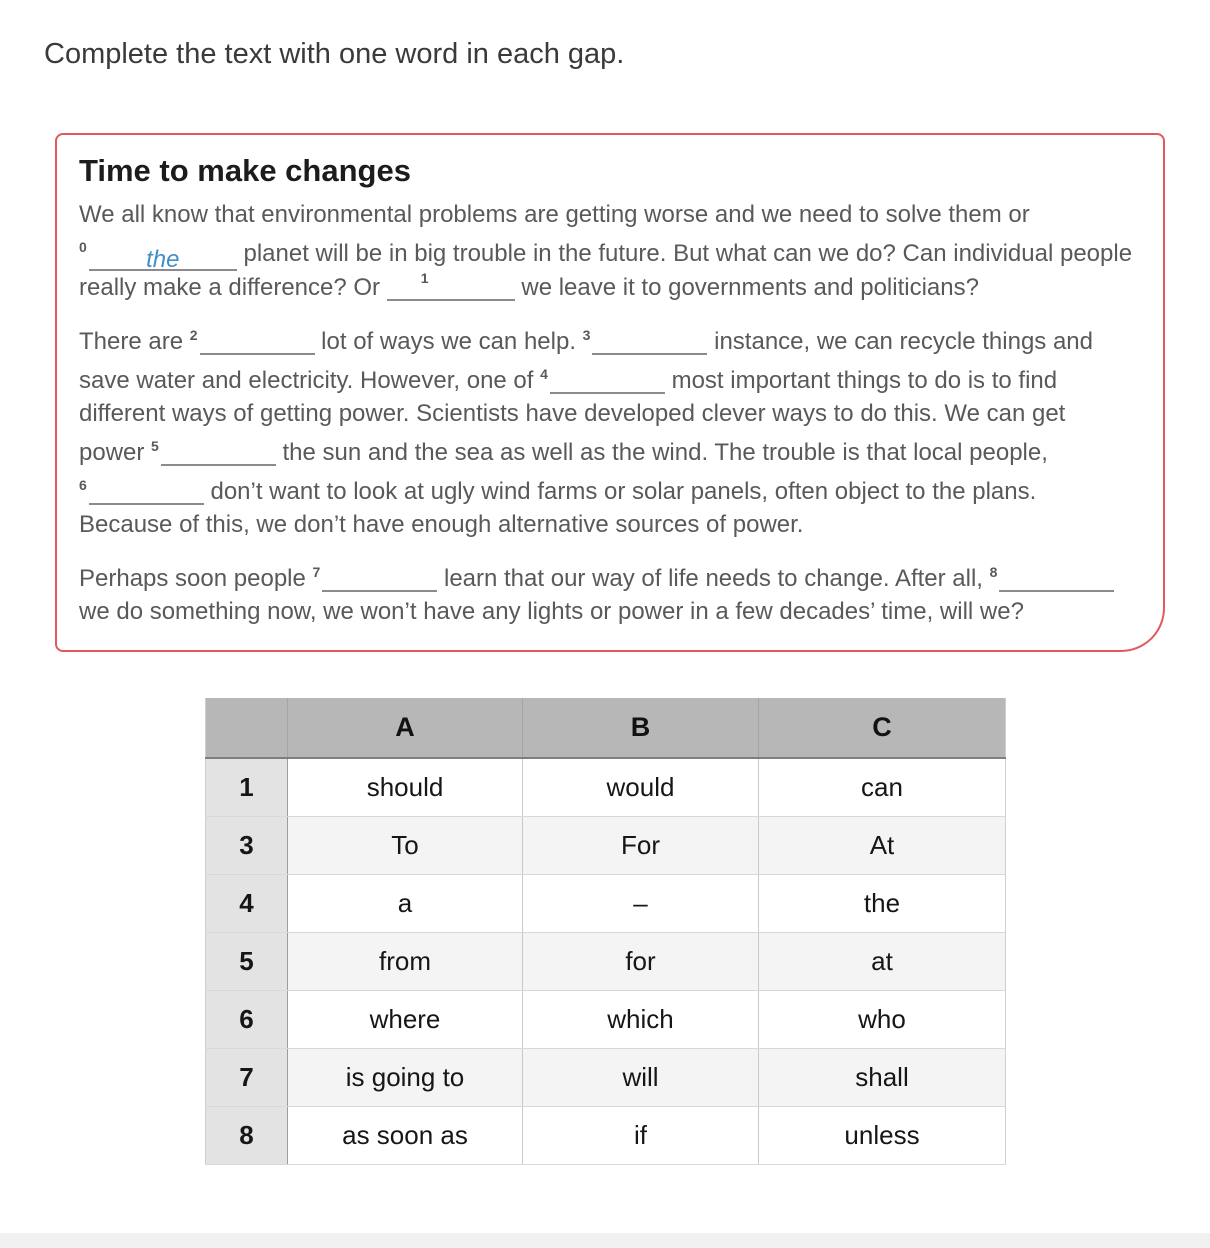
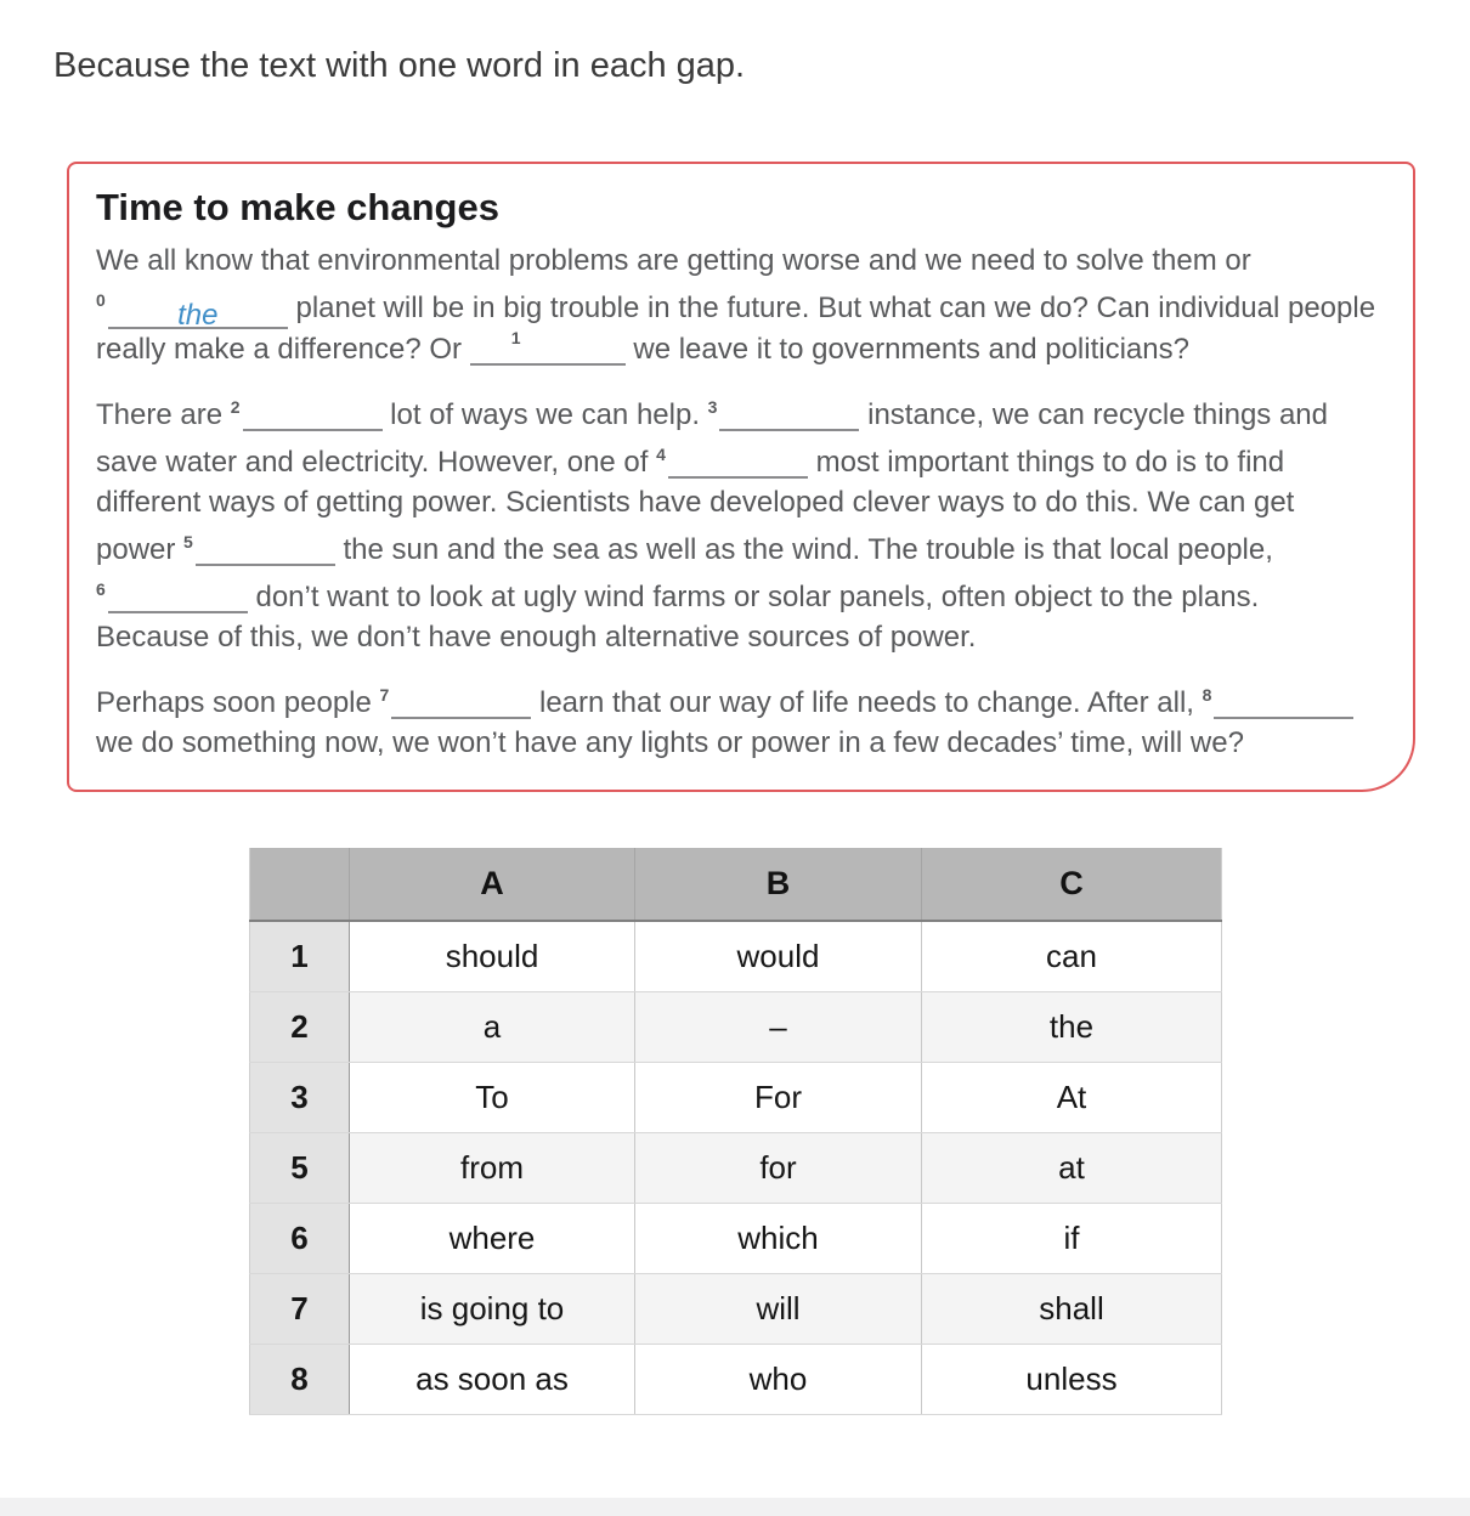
- Complete the text with one word in each gap.
+ Because the text with one word in each gap.
  Time to make changes
  We all know that environmental problems are getting worse and we need to solve them or 0the planet will be in big trouble in the future. But what can we do? Can individual people really make a difference? Or
  1
  we leave it to governments and politicians?
  There are 2 lot of ways we can help. 3 instance, we can recycle things and save water and electricity. However, one of 4 most important things to do is to find different ways of getting power. Scientists have developed clever ways to do this. We can get power 5 the sun and the sea as well as the wind. The trouble is that local people, 6 don’t want to look at ugly wind farms or solar panels, often object to the plans. Because of this, we don’t have enough alternative sources of power.
  Perhaps soon people 7 learn that our way of life needs to change. After all, 8 we do something now, we won’t have any lights or power in a few decades’ time, will we?
  	A	B	C
  1	should	would	can
+ 2	a	–	the
  3	To	For	At
- 4	a	–	the
  5	from	for	at
- 6	where	which	who
+ 6	where	which	if
  7	is going to	will	shall
- 8	as soon as	if	unless
+ 8	as soon as	who	unless
